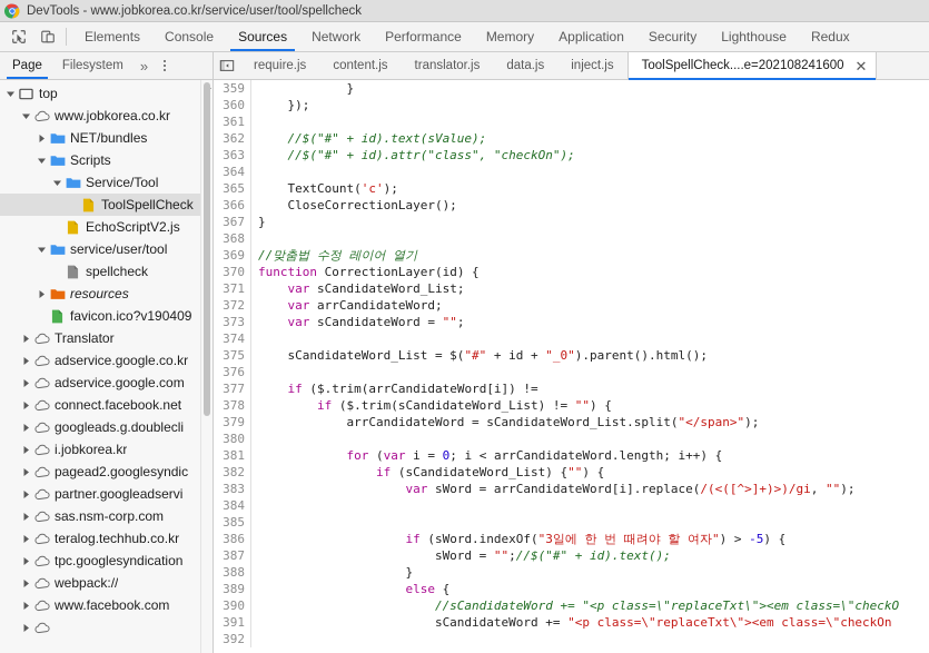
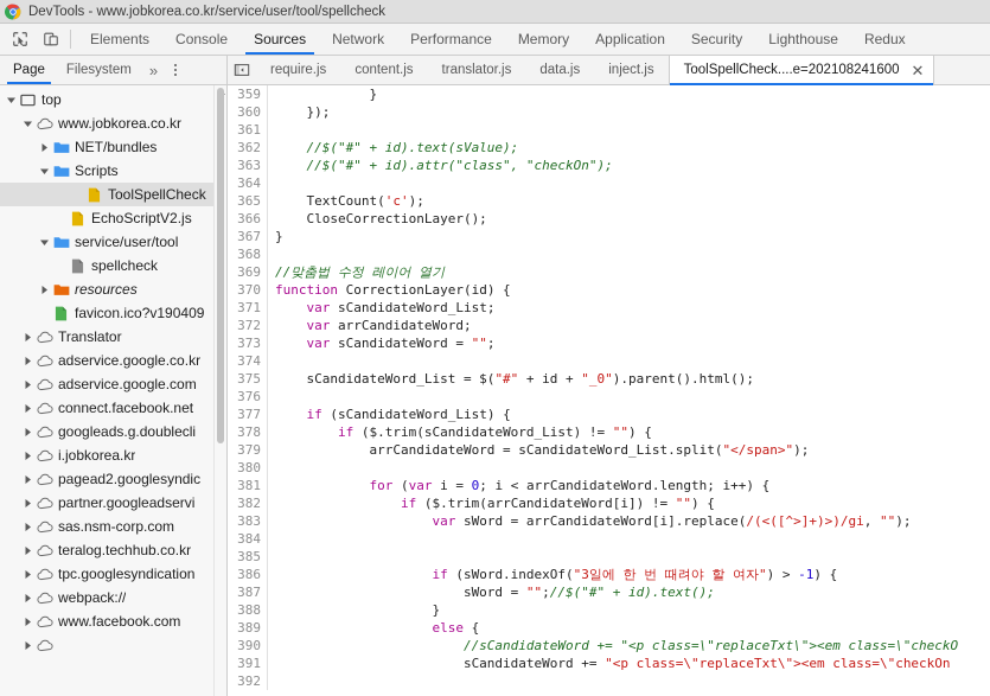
  DevTools - www.jobkorea.co.kr/service/user/tool/spellcheck
  Elements
  Console
  Sources
  Network
  Performance
  Memory
  Application
  Security
  Lighthouse
  Redux
  Page
  Filesystem
  »
  top
  www.jobkorea.co.kr
  NET/bundles
  Scripts
- Service/Tool
  ToolSpellCheck
  EchoScriptV2.js
  service/user/tool
  spellcheck
  resources
  favicon.ico?v190409
  Translator
  adservice.google.co.kr
  adservice.google.com
  connect.facebook.net
  googleads.g.doublecli
  i.jobkorea.kr
  pagead2.googlesyndic
  partner.googleadservi
  sas.nsm-corp.com
  teralog.techhub.co.kr
  tpc.googlesyndication
  webpack://
  www.facebook.com
  require.js
  content.js
  translator.js
  data.js
  inject.js
  ToolSpellCheck....e=202108241600
  ✕
  359
  360
  361
  362
  363
  364
  365
  366
  367
  368
  369
  370
  371
  372
  373
  374
  375
  376
  377
  378
  379
  380
  381
  382
  383
  384
  385
  386
  387
  388
  389
  390
  391
  392
  }
  });
  //$("#" + id).text(sValue);
  //$("#" + id).attr("class", "checkOn");
  TextCount('c');
  CloseCorrectionLayer();
  }
  //맞춤법 수정 레이어 열기
  function CorrectionLayer(id) {
  var sCandidateWord_List;
  var arrCandidateWord;
  var sCandidateWord = "";
  sCandidateWord_List = $("#" + id + "_0").parent().html();
- if ($.trim(arrCandidateWord[i]) !=
+ if (sCandidateWord_List) {
  if ($.trim(sCandidateWord_List) != "") {
  arrCandidateWord = sCandidateWord_List.split("</span>");
  for (var i = 0; i < arrCandidateWord.length; i++) {
- if (sCandidateWord_List) {"") {
+ if ($.trim(arrCandidateWord[i]) != "") {
  var sWord = arrCandidateWord[i].replace(/(<([^>]+)>)/gi, "");
- if (sWord.indexOf("3일에 한 번 때려야 할 여자") > -5) {
+ if (sWord.indexOf("3일에 한 번 때려야 할 여자") > -1) {
  sWord = "";//$("#" + id).text();
  }
  else {
  //sCandidateWord += "<p class=\"replaceTxt\"><em class=\"checkO
  sCandidateWord += "<p class=\"replaceTxt\"><em class=\"checkOn
